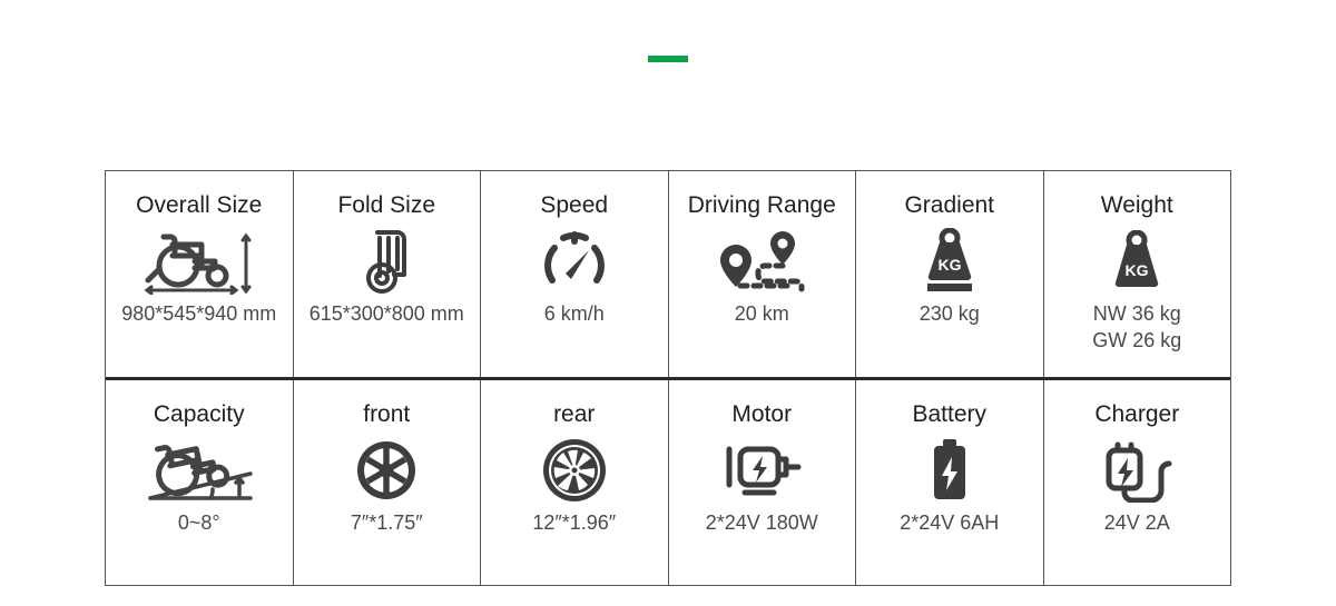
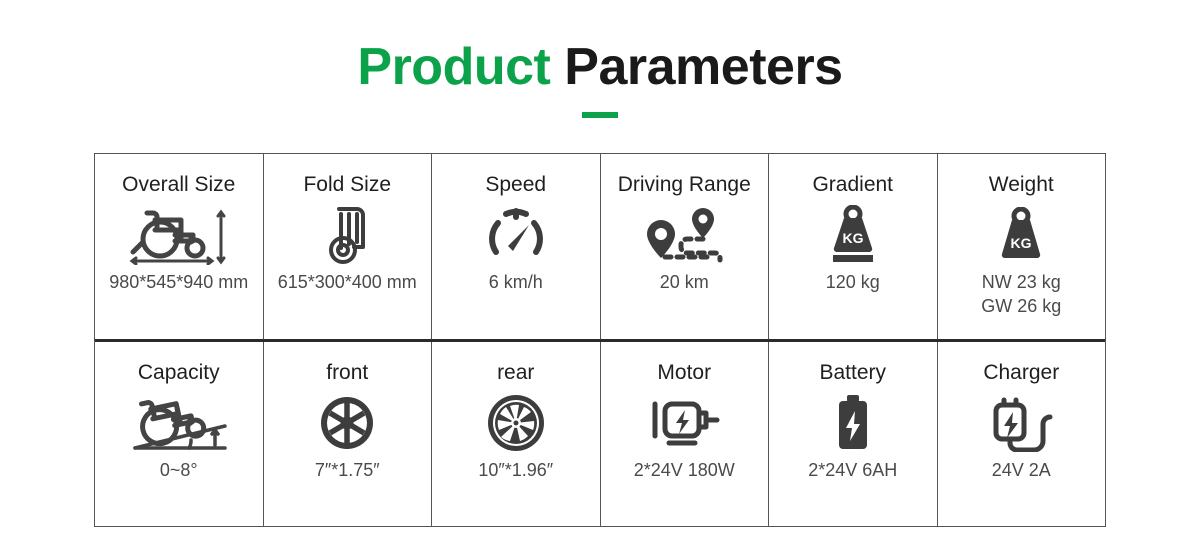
+ Product Parameters
  Overall Size
  980*545*940 mm
  Fold Size
- 615*300*800 mm
+ 615*300*400 mm
  Speed
  6 km/h
  Driving Range
  20 km
  Gradient
  KG
- 230 kg
+ 120 kg
  Weight
  KG
- NW 36 kg
+ NW 23 kg
  GW 26 kg
  Capacity
  0~8°
  front
  7″*1.75″
  rear
- 12″*1.96″
+ 10″*1.96″
  Motor
  2*24V 180W
  Battery
  2*24V 6AH
  Charger
  24V 2A
